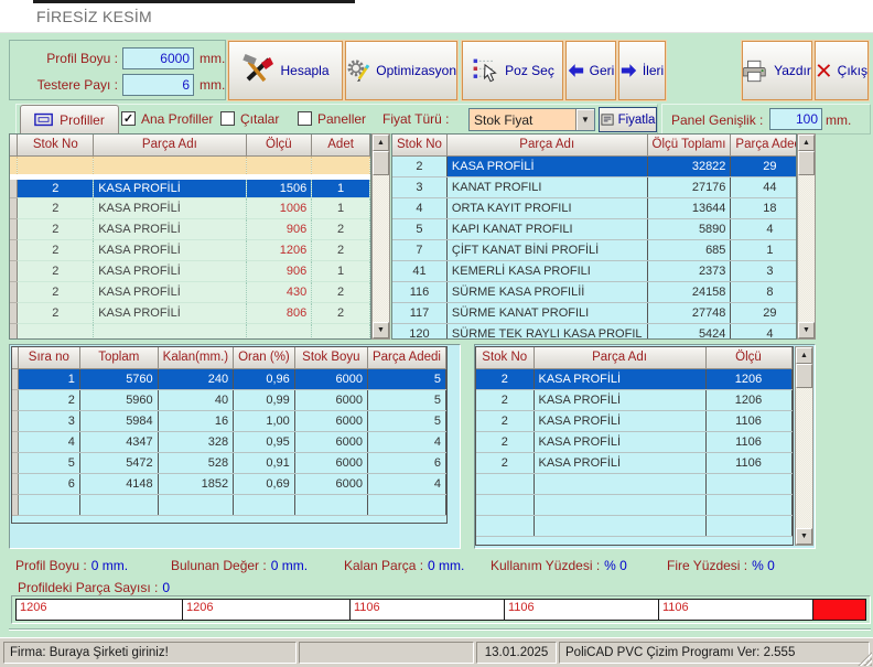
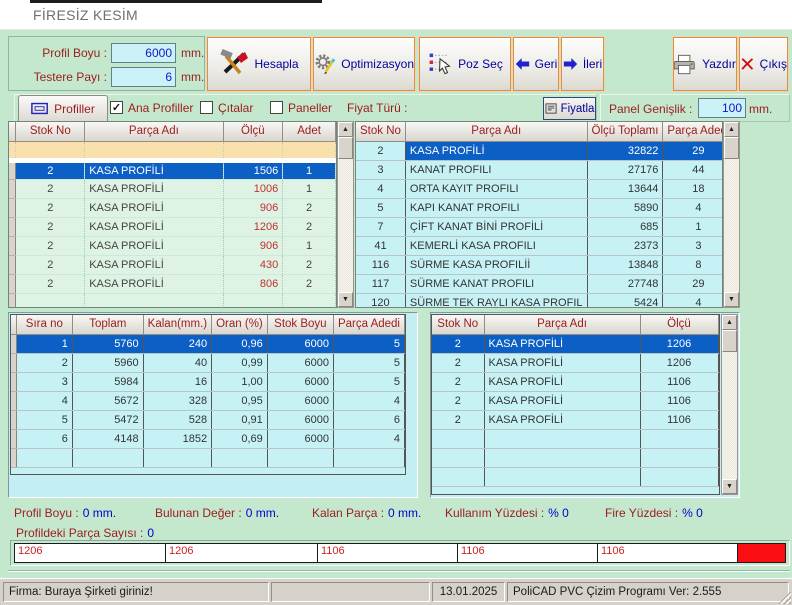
  FİRESİZ KESİM
  Profil Boyu :
  6000
  mm.
  Testere Payı :
  6
  mm.
  Hesapla
  Optimizasyon
  Poz Seç
  Geri
  İleri
  Yazdır
  Çıkış
  Profiller
  ✓
  Ana Profiller
  Çıtalar
  Paneller
  Fiyat Türü :
- Stok Fiyat
- ▼
  Fiyatla
  Panel Genişlik :
  100
  mm.
  	Stok No	Parça Adı	Ölçü	Adet
  	2	KASA PROFİLİ	1506	1
  	2	KASA PROFİLİ	1006	1
  	2	KASA PROFİLİ	906	2
  	2	KASA PROFİLİ	1206	2
  	2	KASA PROFİLİ	906	1
  	2	KASA PROFİLİ	430	2
  	2	KASA PROFİLİ	806	2
  Stok No	Parça Adı	Ölçü Toplamı	Parça Ade
  2	KASA PROFİLİ	32822	29
  3	KANAT PROFILI	27176	44
  4	ORTA KAYIT PROFILI	13644	18
  5	KAPI KANAT PROFILI	5890	4
  7	ÇİFT KANAT BİNİ PROFİLİ	685	1
  41	KEMERLİ KASA PROFILI	2373	3
- 116	SÜRME KASA PROFILİİ	24158	8
+ 116	SÜRME KASA PROFILİİ	13848	8
  117	SÜRME KANAT PROFILI	27748	29
  120	SÜRME TEK RAYLI KASA PROFIL	5424	4
  	Sıra no	Toplam	Kalan(mm.)	Oran (%)	Stok Boyu	Parça Adedi
  	1	5760	240	0,96	6000	5
  	2	5960	40	0,99	6000	5
  	3	5984	16	1,00	6000	5
- 	4	4347	328	0,95	6000	4
+ 	4	5672	328	0,95	6000	4
  	5	5472	528	0,91	6000	6
  	6	4148	1852	0,69	6000	4
  Stok No	Parça Adı	Ölçü
  2	KASA PROFİLİ	1206
  2	KASA PROFİLİ	1206
  2	KASA PROFİLİ	1106
  2	KASA PROFİLİ	1106
  2	KASA PROFİLİ	1106
  Profil Boyu : 0 mm.
  Bulunan Değer : 0 mm.
  Kalan Parça : 0 mm.
  Kullanım Yüzdesi : % 0
  Fire Yüzdesi : % 0
  Profildeki Parça Sayısı : 0
  1206
  1206
  1106
  1106
  1106
  Firma: Buraya Şirketi giriniz!
  13.01.2025
  PoliCAD PVC Çizim Programı Ver: 2.555
